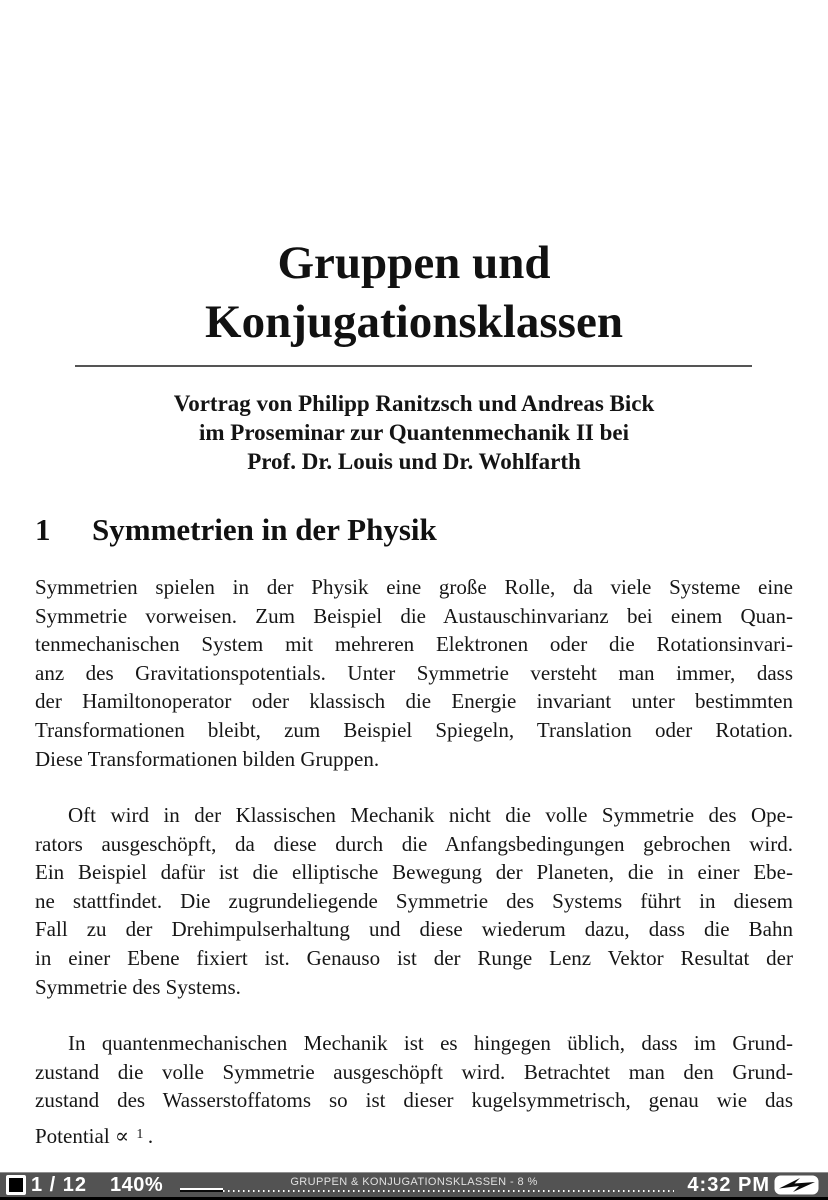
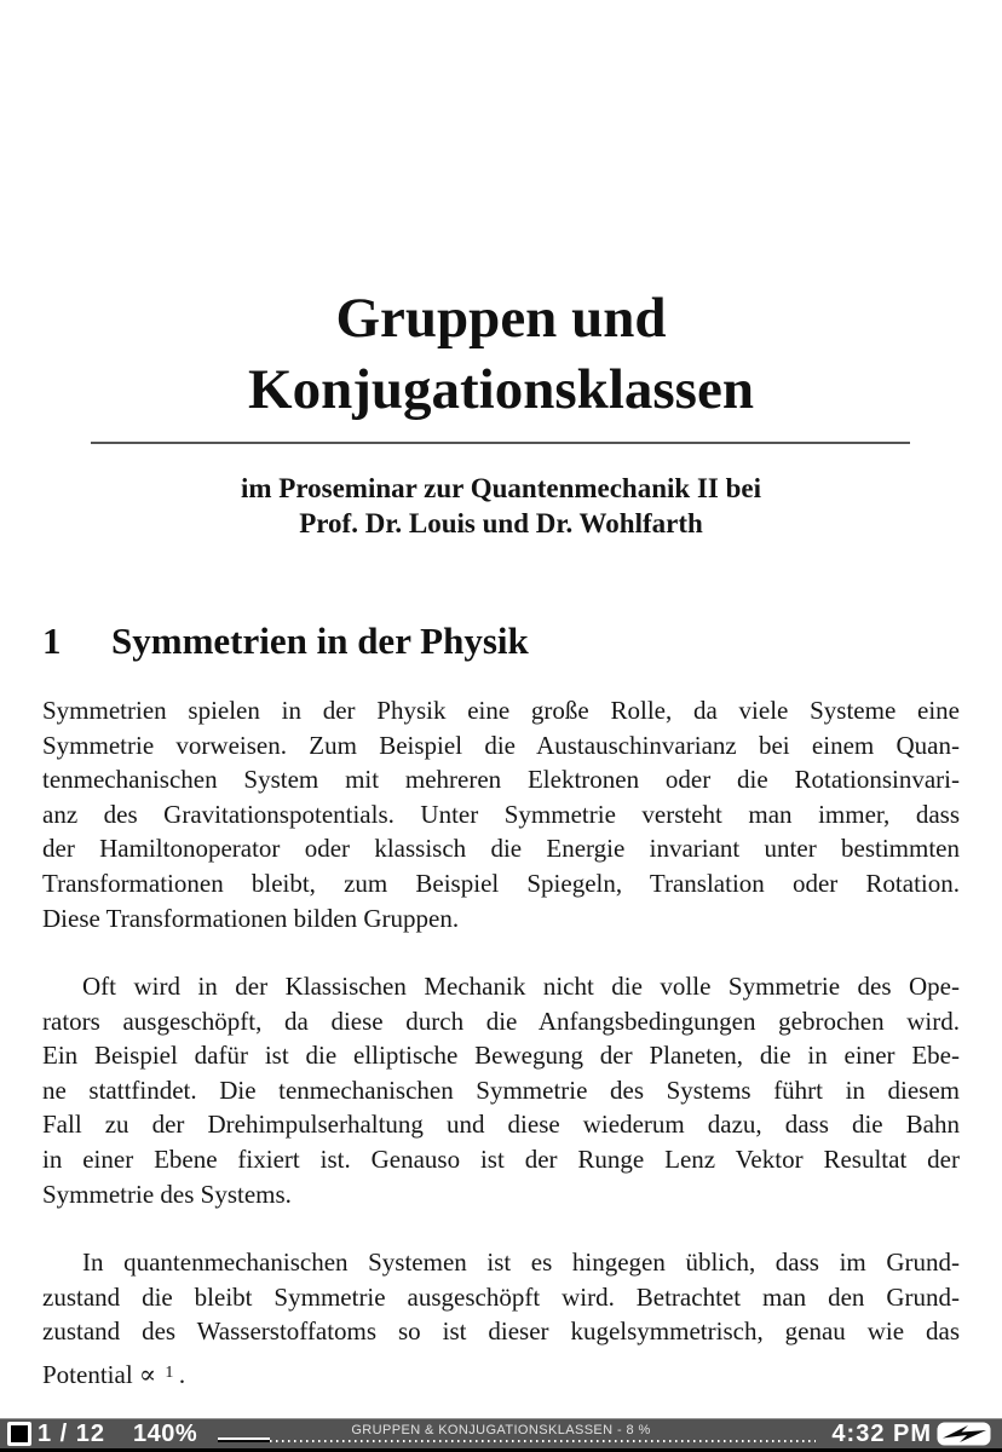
  Gruppen und
  Konjugationsklassen
- Vortrag von Philipp Ranitzsch und Andreas Bick
  im Proseminar zur Quantenmechanik II bei
  Prof. Dr. Louis und Dr. Wohlfarth
  1 Symmetrien in der Physik
  Symmetrien spielen in der Physik eine große Rolle, da viele Systeme eine
  Symmetrie vorweisen. Zum Beispiel die Austauschinvarianz bei einem Quan-
  tenmechanischen System mit mehreren Elektronen oder die Rotationsinvari-
  anz des Gravitationspotentials. Unter Symmetrie versteht man immer, dass
  der Hamiltonoperator oder klassisch die Energie invariant unter bestimmten
  Transformationen bleibt, zum Beispiel Spiegeln, Translation oder Rotation.
  Diese Transformationen bilden Gruppen.
  Oft wird in der Klassischen Mechanik nicht die volle Symmetrie des Ope-
  rators ausgeschöpft, da diese durch die Anfangsbedingungen gebrochen wird.
  Ein Beispiel dafür ist die elliptische Bewegung der Planeten, die in einer Ebe-
- ne stattfindet. Die zugrundeliegende Symmetrie des Systems führt in diesem
+ ne stattfindet. Die tenmechanischen Symmetrie des Systems führt in diesem
  Fall zu der Drehimpulserhaltung und diese wiederum dazu, dass die Bahn
  in einer Ebene fixiert ist. Genauso ist der Runge Lenz Vektor Resultat der
  Symmetrie des Systems.
- In quantenmechanischen Mechanik ist es hingegen üblich, dass im Grund-
+ In quantenmechanischen Systemen ist es hingegen üblich, dass im Grund-
- zustand die volle Symmetrie ausgeschöpft wird. Betrachtet man den Grund-
+ zustand die bleibt Symmetrie ausgeschöpft wird. Betrachtet man den Grund-
  zustand des Wasserstoffatoms so ist dieser kugelsymmetrisch, genau wie das
  Potential ∝
  1
  .
  1 / 12
  140%
  GRUPPEN & KONJUGATIONSKLASSEN - 8 %
  4:32 PM
